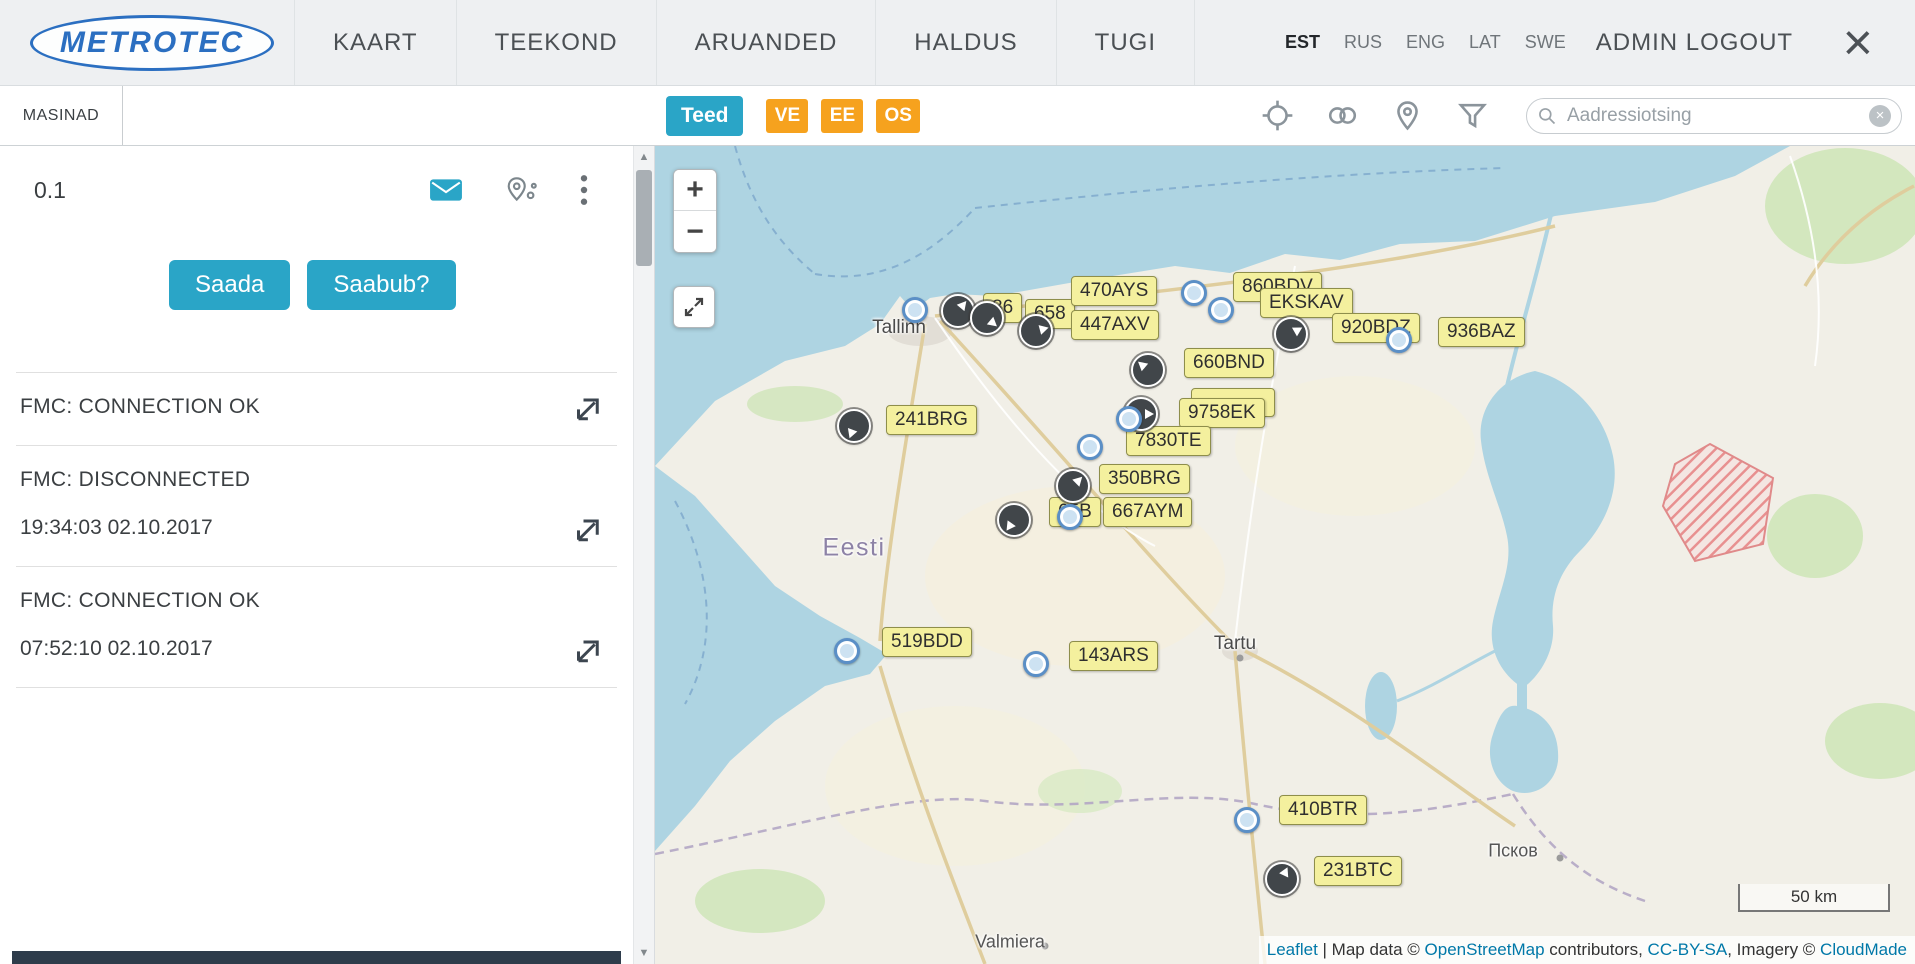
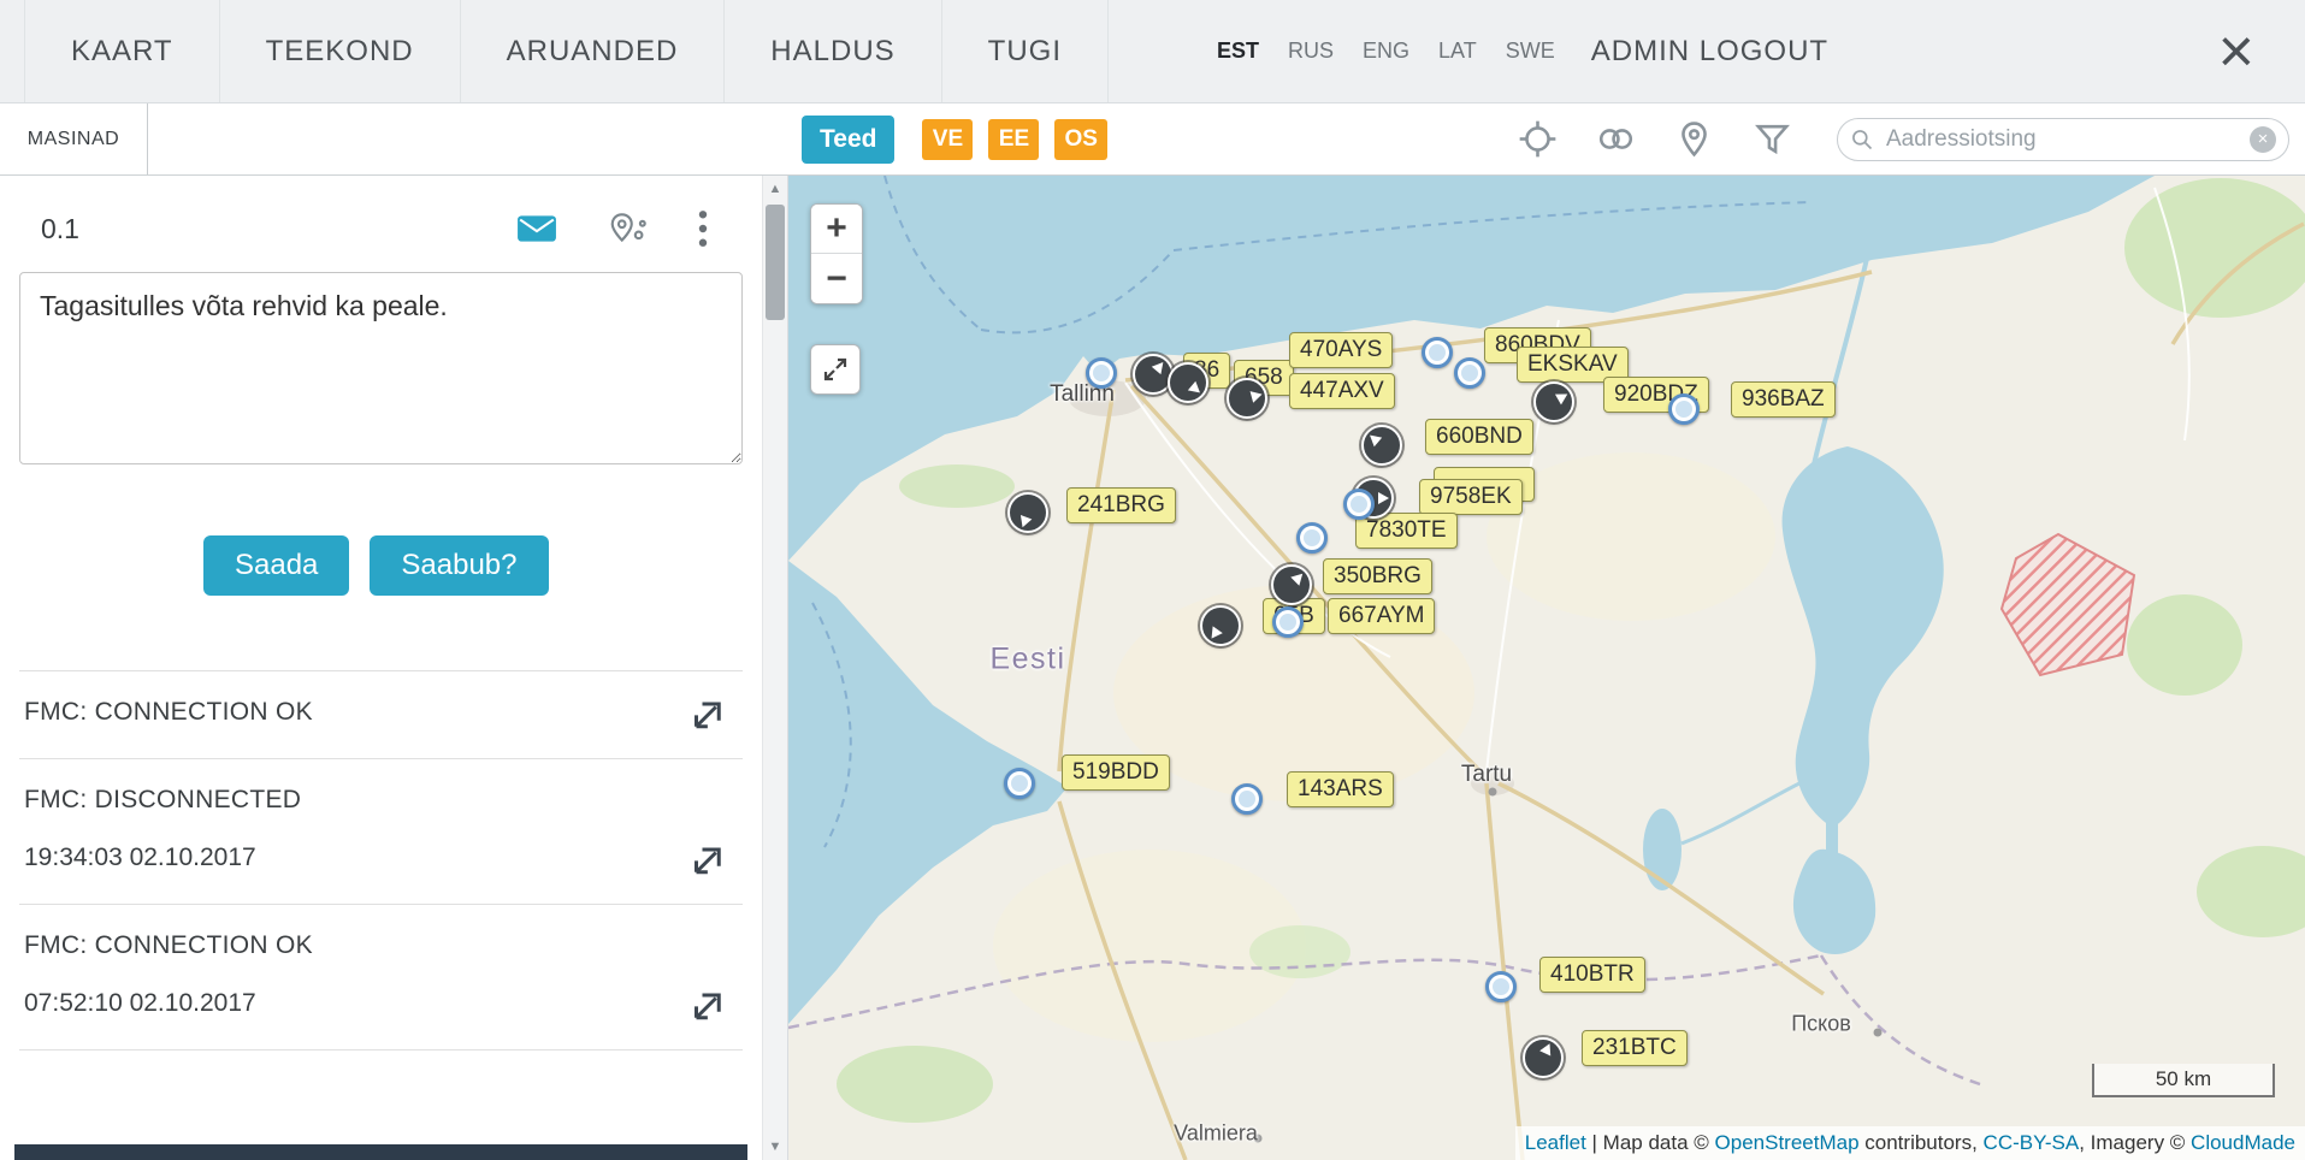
- METROTEC
  KAART
  TEEKOND
  ARUANDED
  HALDUS
  TUGI
  EST
  RUS
  ENG
  LAT
  SWE
  ADMIN LOGOUT
  ×
  MASINAD
  Teed
  VE
  EE
  OS
  Aadressiotsing
  ×
  0.1
+ Tagasitulles võta rehvid ka peale.
  Saada
  Saabub?
  FMC: CONNECTION OK
  FMC: DISCONNECTED
  19:34:03 02.10.2017
  FMC: CONNECTION OK
  07:52:10 02.10.2017
  ▲
  ▼
  +
  −
  Tallinn
  Eesti
  Tartu
  Valmiera
  Псков
  470AYS
  860BDV
  EKSKAV
  447AXV
  936BAZ
  660BND
  241BRG
  9758EK
  7830TE
  350BRG
  667AYM
  519BDD
  143ARS
  410BTR
  231BTC
  50 km
  Leaflet | Map data © OpenStreetMap contributors, CC-BY-SA, Imagery © CloudMade
